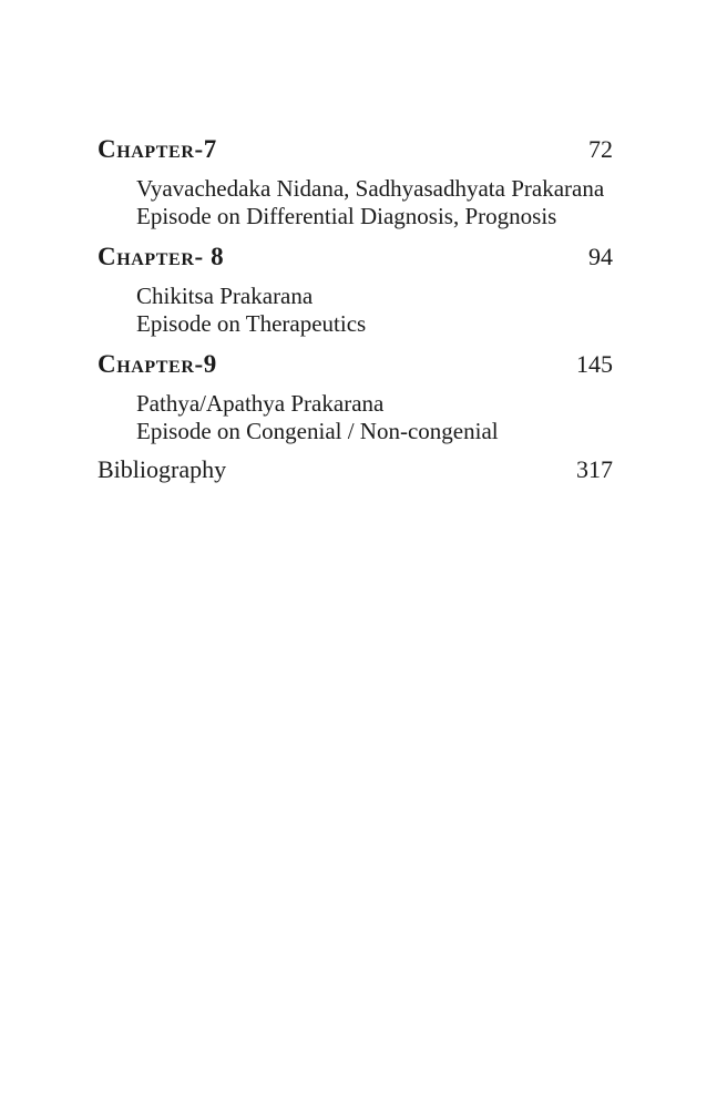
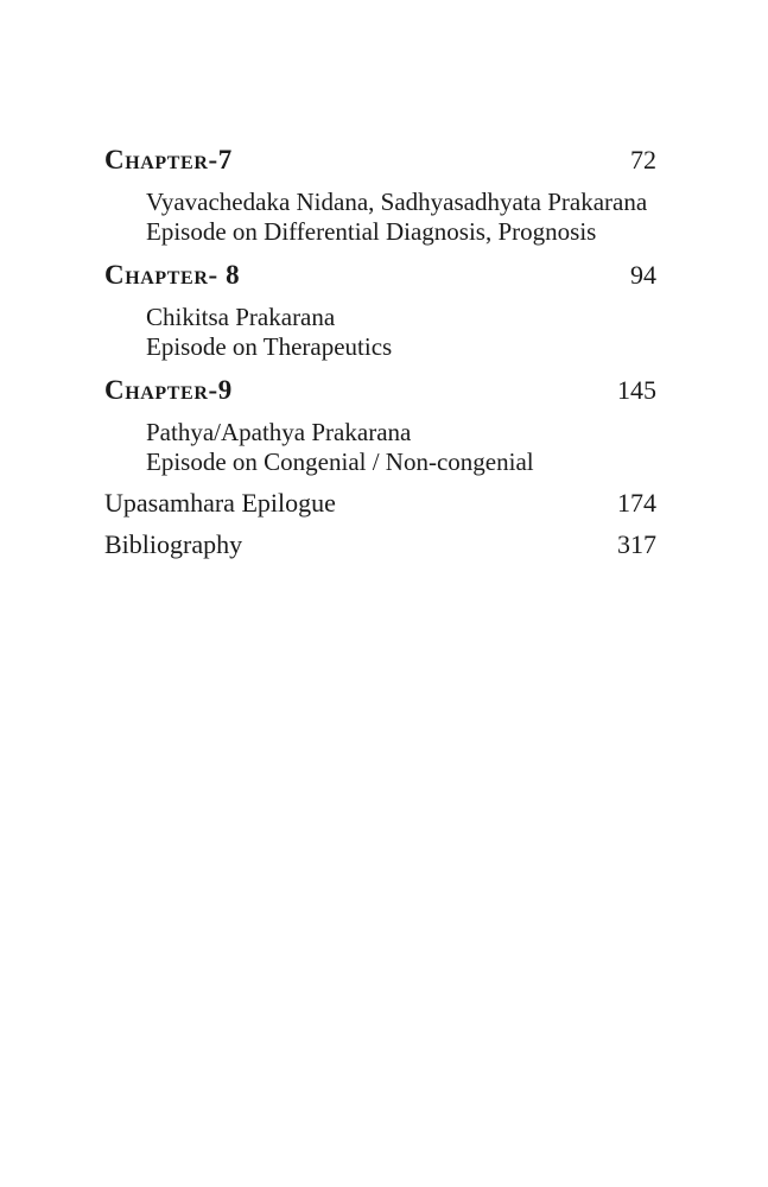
  Chapter-7
  72
  Vyavachedaka Nidana, Sadhyasadhyata Prakarana
  Episode on Differential Diagnosis, Prognosis
  Chapter- 8
  94
  Chikitsa Prakarana
  Episode on Therapeutics
  Chapter-9
  145
  Pathya/Apathya Prakarana
  Episode on Congenial / Non-congenial
+ Upasamhara Epilogue
+ 174
  Bibliography
  317
